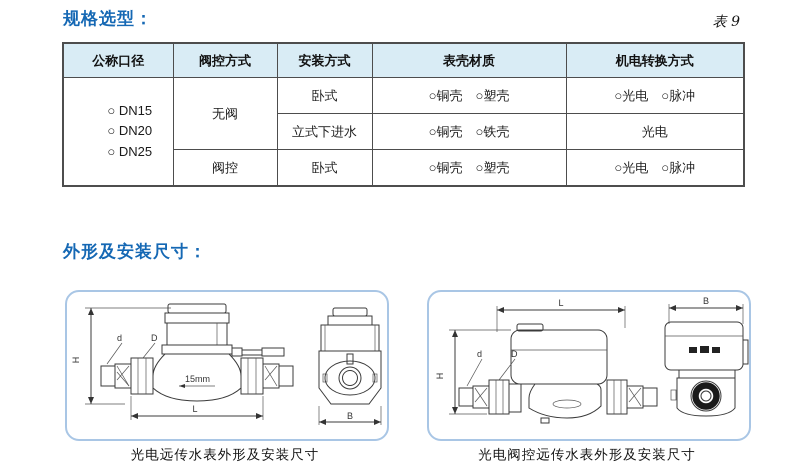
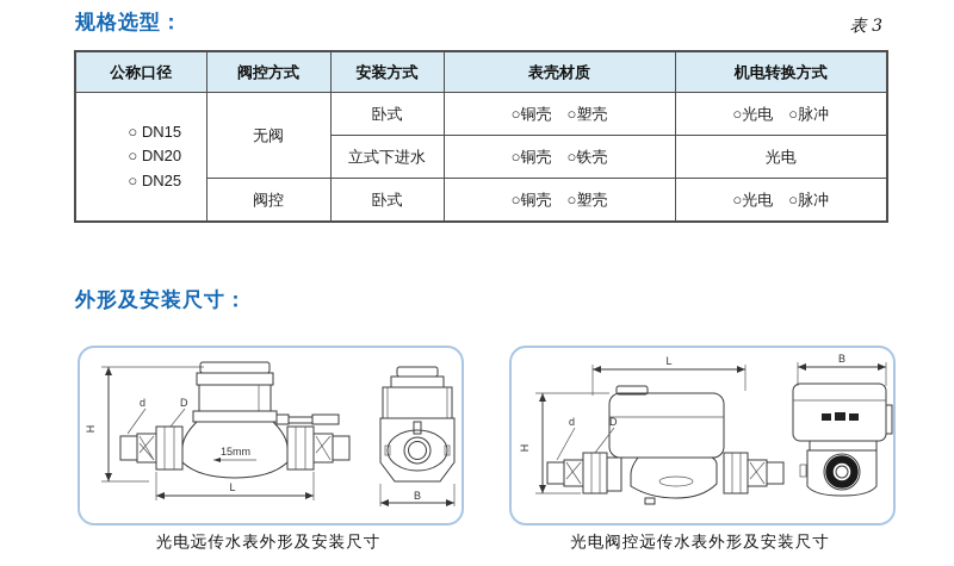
  规格选型：
- 表 9
+ 表 3
  公称口径	阀控方式	安装方式	表壳材质	机电转换方式
  ○ DN15 ○ DN20 ○ DN25	无阀	卧式	○铜壳 ○塑壳	○光电 ○脉冲
  立式下进水	○铜壳 ○铁壳	光电
  阀控	卧式	○铜壳 ○塑壳	○光电 ○脉冲
  外形及安装尺寸：
  15mm
  d
  D
  L
  B
  L
  d
  D
  B
  光电远传水表外形及安装尺寸
  光电阀控远传水表外形及安装尺寸
